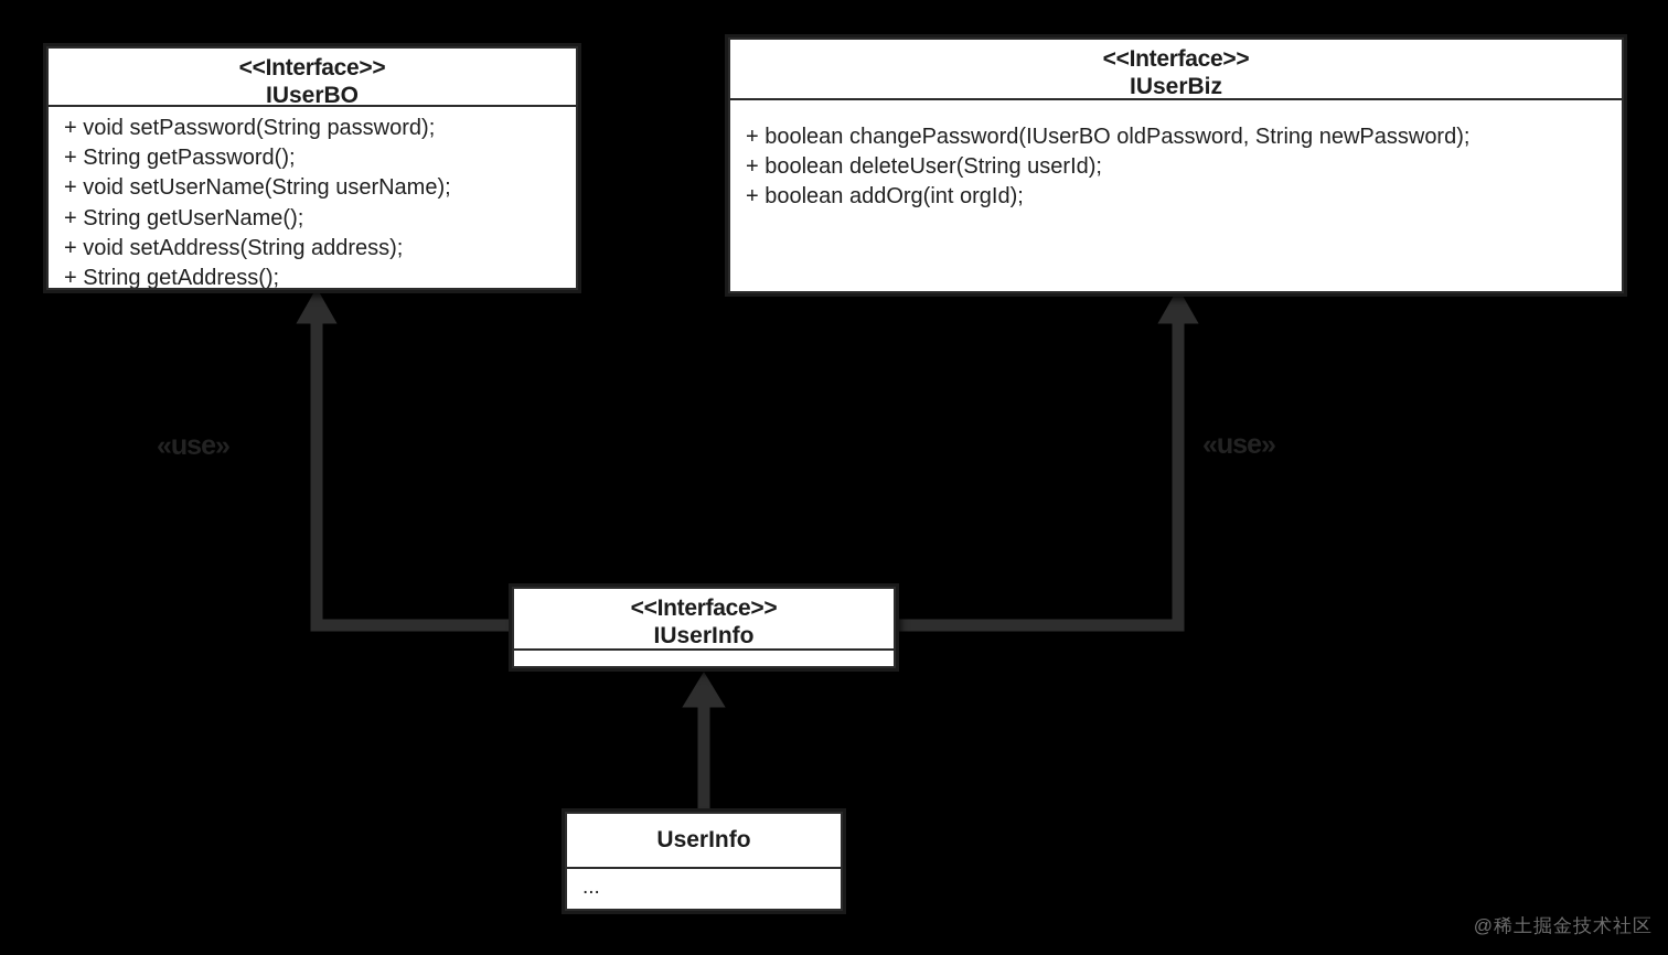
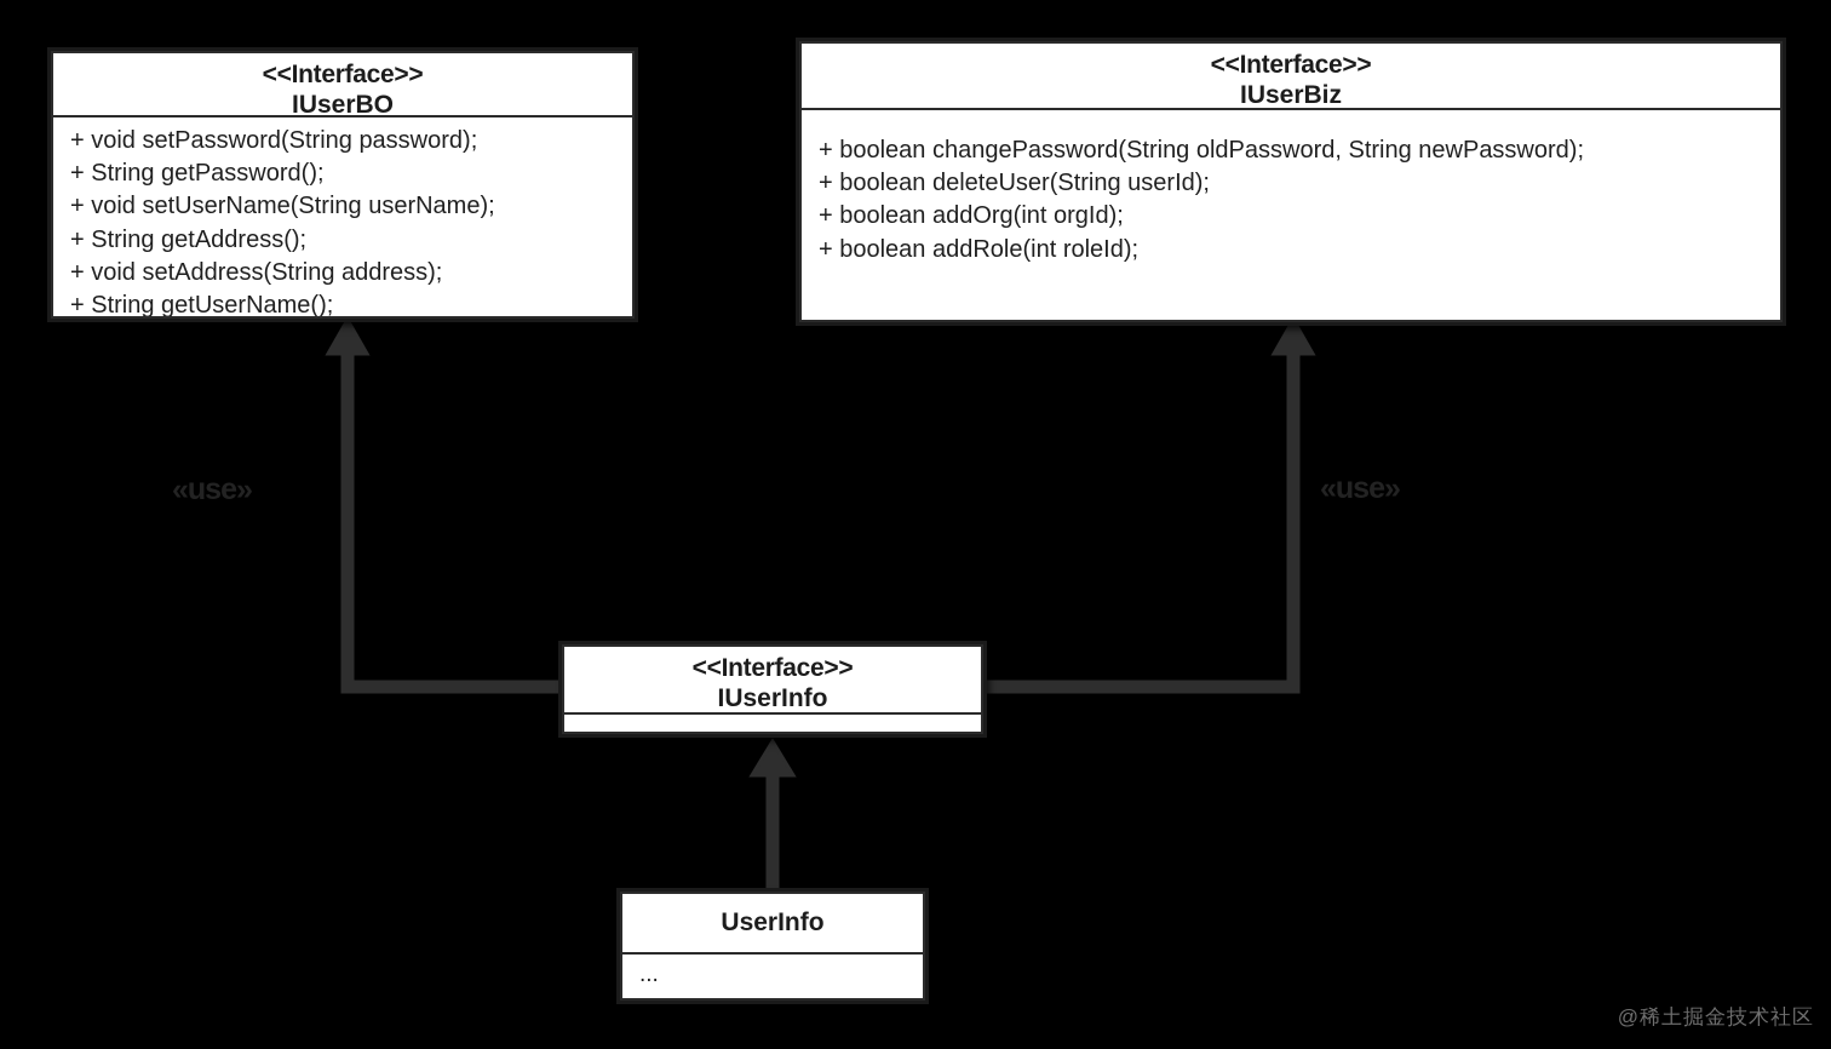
  <<Interface>>
  IUserBO
  + void setPassword(String password);
  + String getPassword();
  + void setUserName(String userName);
- + String getUserName();
+ + String getAddress();
  + void setAddress(String address);
- + String getAddress();
+ + String getUserName();
  <<Interface>>
  IUserBiz
- + boolean changePassword(IUserBO oldPassword, String newPassword);
+ + boolean changePassword(String oldPassword, String newPassword);
  + boolean deleteUser(String userId);
  + boolean addOrg(int orgId);
+ + boolean addRole(int roleId);
  <<Interface>>
  IUserInfo
  UserInfo
  ...
  «use»
  «use»
  @稀土掘金技术社区
